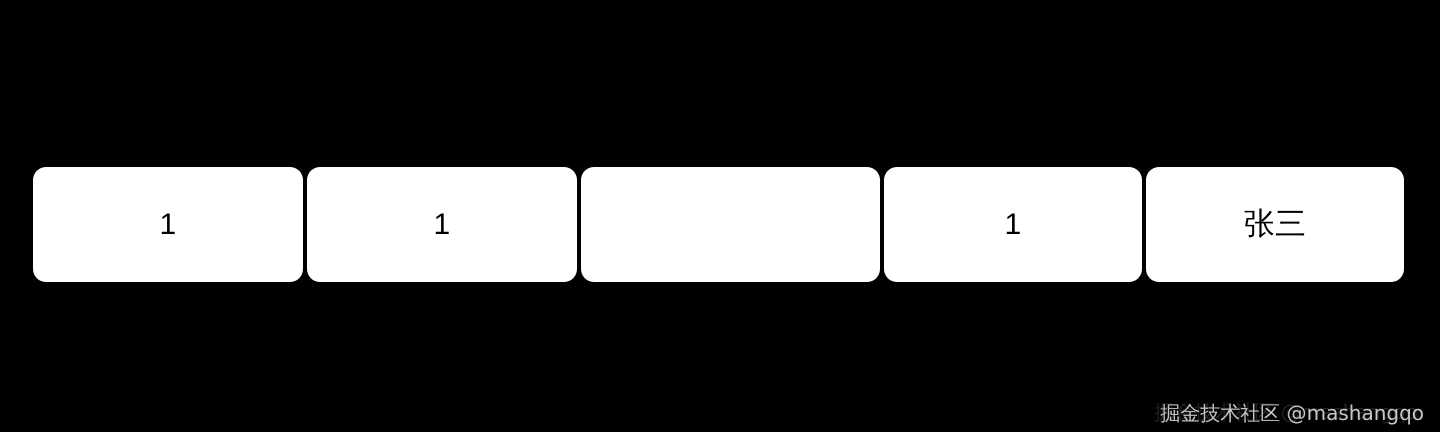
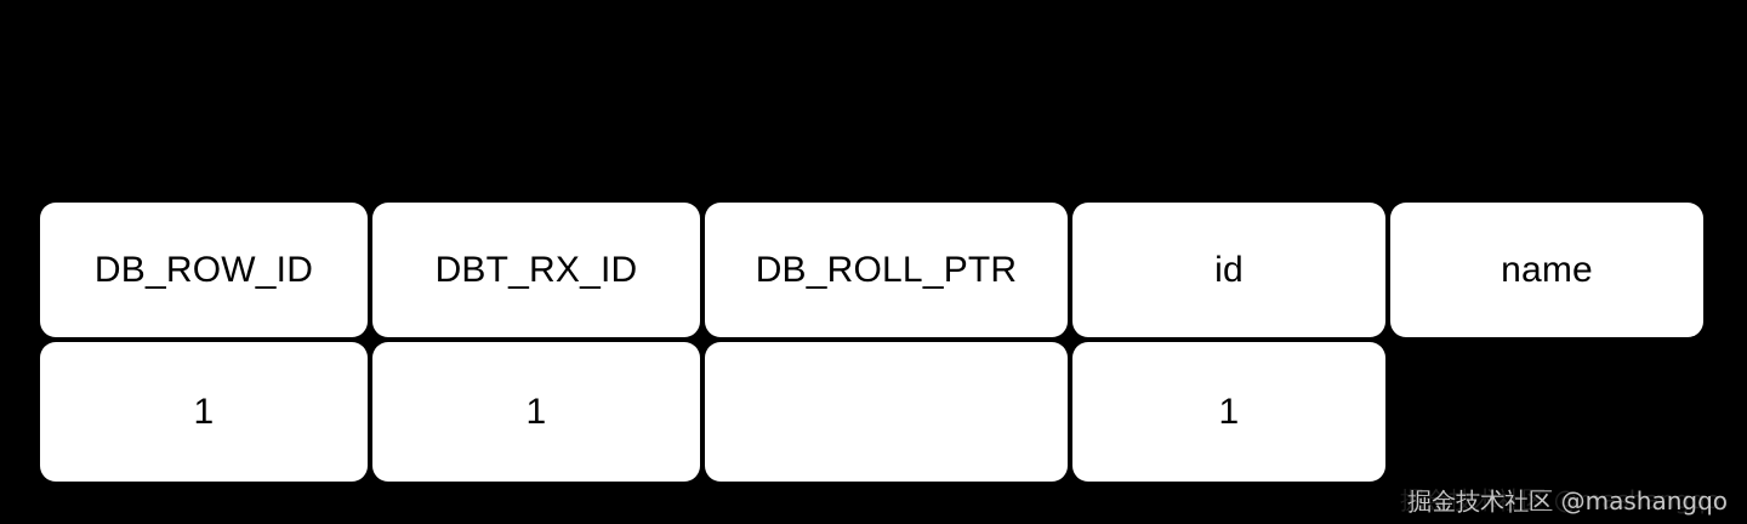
+ DB_ROW_ID
+ DBT_RX_ID
+ DB_ROLL_PTR
+ id
+ name
  1
  1
  1
- 张三
  掘金技术社区 @mashangqo
  掘金技术社区 @mashangqo
